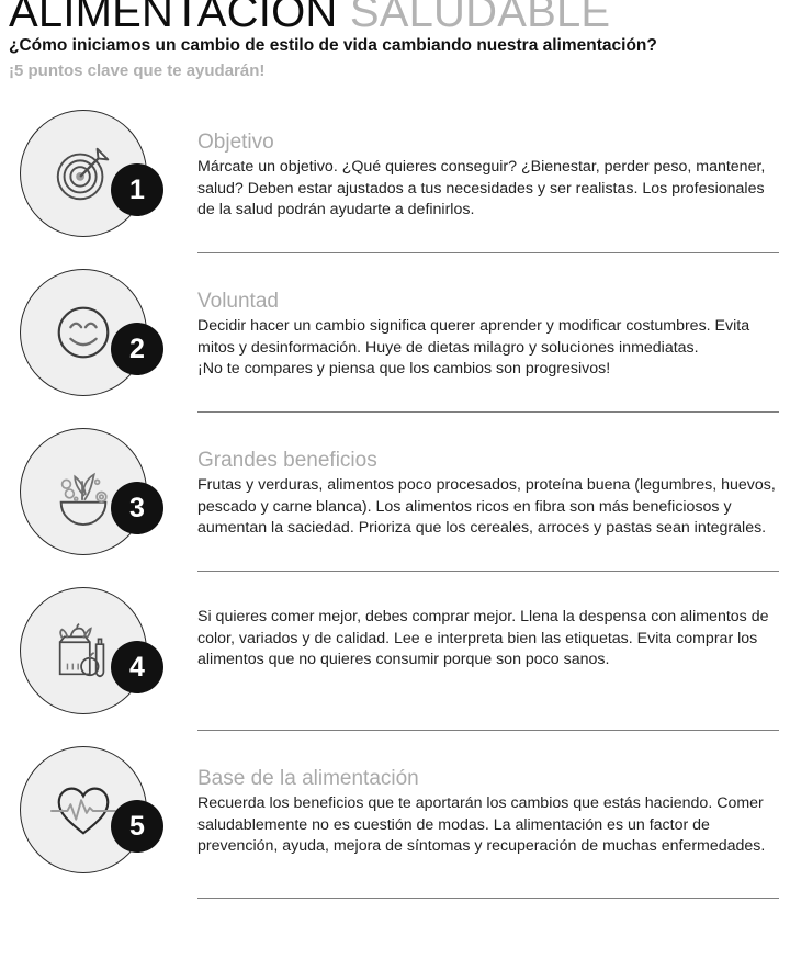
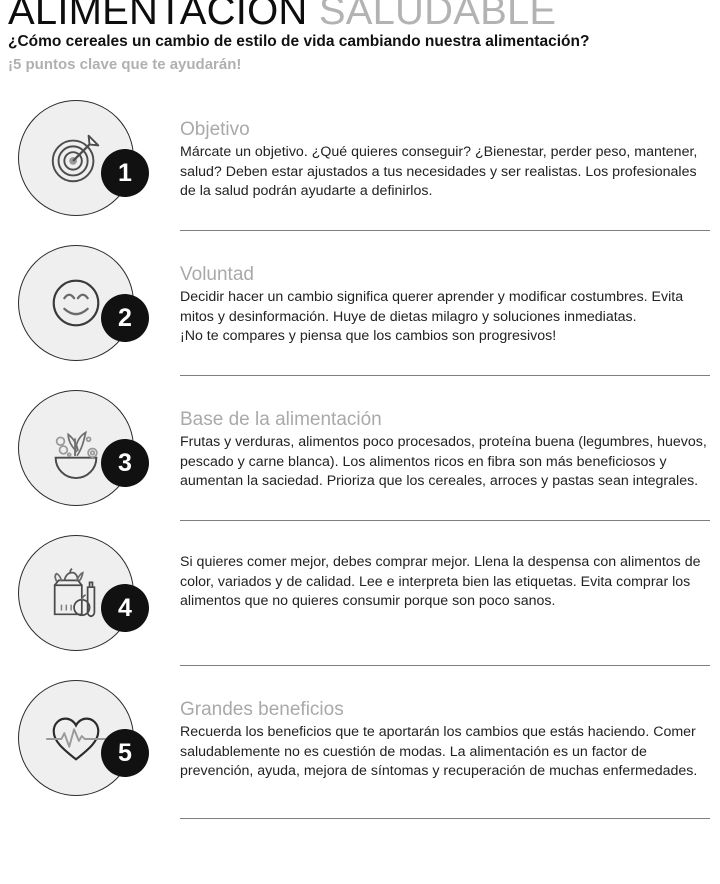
  ALIMENTACION SALUDABLE
- ¿Cómo iniciamos un cambio de estilo de vida cambiando nuestra alimentación?
+ ¿Cómo cereales un cambio de estilo de vida cambiando nuestra alimentación?
  ¡5 puntos clave que te ayudarán!
  1
  Objetivo
  Márcate un objetivo. ¿Qué quieres conseguir? ¿Bienestar, perder peso, mantener, salud? Deben estar ajustados a tus necesidades y ser realistas. Los profesionales de la salud podrán ayudarte a definirlos.
  2
  Voluntad
  Decidir hacer un cambio significa querer aprender y modificar costumbres. Evita mitos y desinformación. Huye de dietas milagro y soluciones inmediatas.
  ¡No te compares y piensa que los cambios son progresivos!
  3
- Grandes beneficios
+ Base de la alimentación
  Frutas y verduras, alimentos poco procesados, proteína buena (legumbres, huevos, pescado y carne blanca). Los alimentos ricos en fibra son más beneficiosos y aumentan la saciedad. Prioriza que los cereales, arroces y pastas sean integrales.
  4
  Si quieres comer mejor, debes comprar mejor. Llena la despensa con alimentos de color, variados y de calidad. Lee e interpreta bien las etiquetas. Evita comprar los alimentos que no quieres consumir porque son poco sanos.
  5
- Base de la alimentación
+ Grandes beneficios
  Recuerda los beneficios que te aportarán los cambios que estás haciendo. Comer saludablemente no es cuestión de modas. La alimentación es un factor de prevención, ayuda, mejora de síntomas y recuperación de muchas enfermedades.
